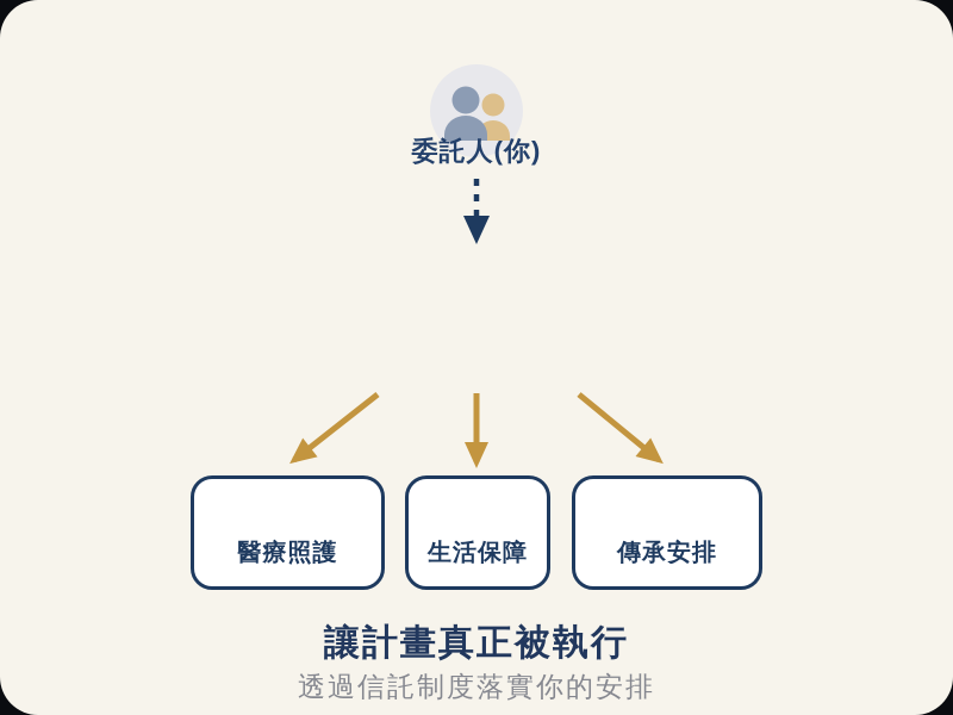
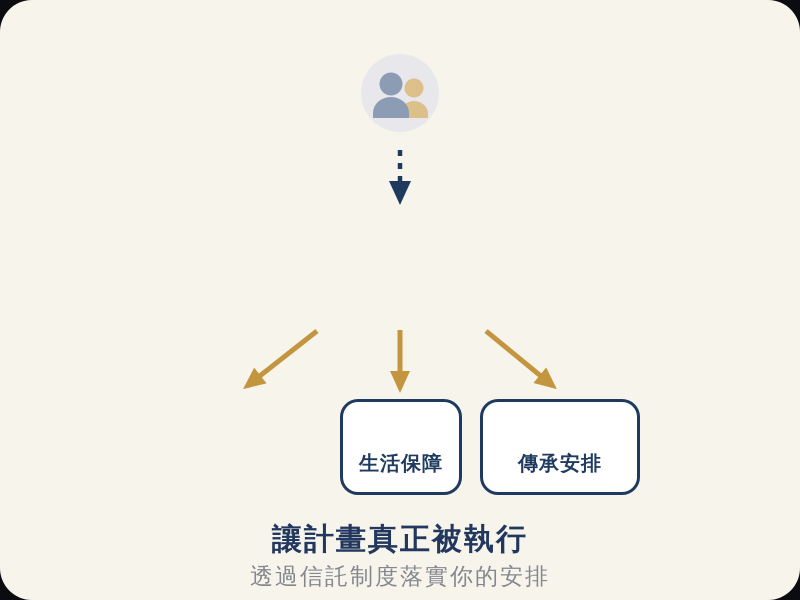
- 委託人(你)
- 醫療照護
  生活保障
  傳承安排
  讓計畫真正被執行
  透過信託制度落實你的安排
